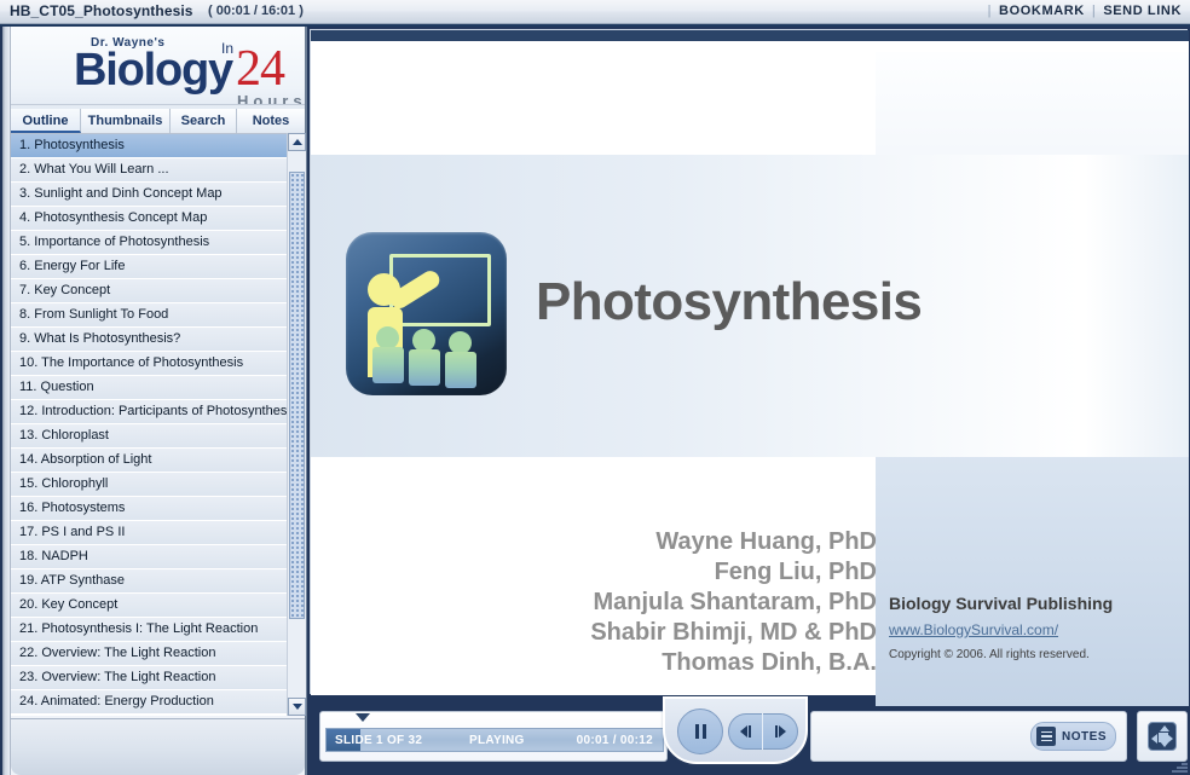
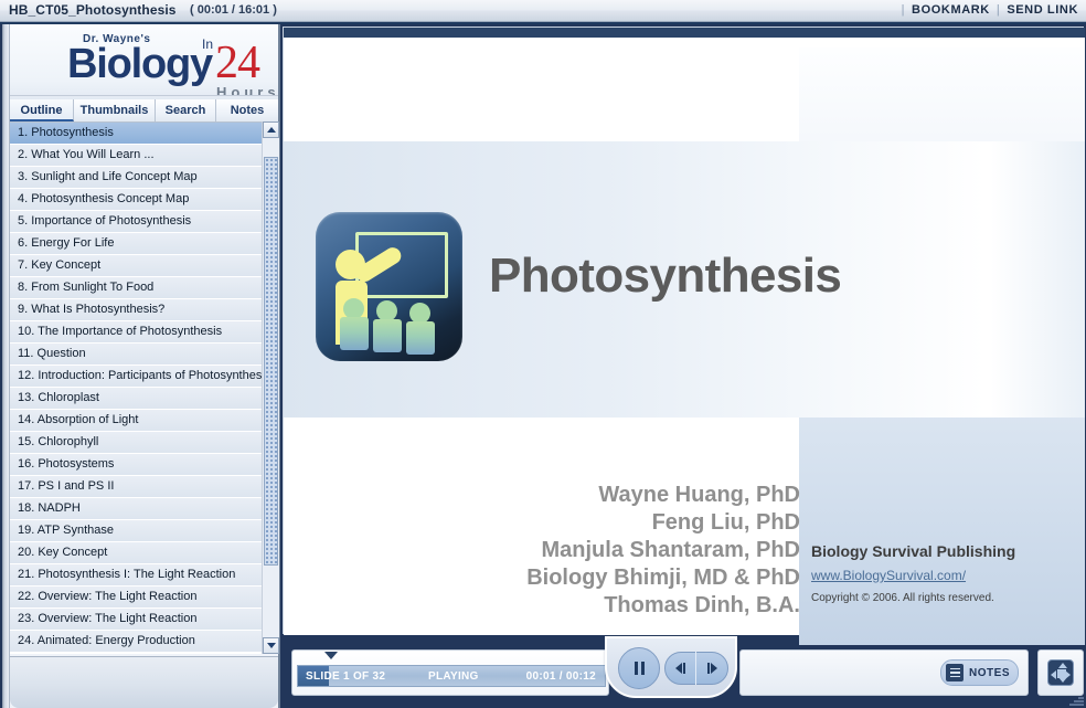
  HB_CT05_Photosynthesis
  ( 00:01 / 16:01 )
  | BOOKMARK | SEND LINK
  Dr. Wayne's
  Biology
  In
  24
  Hours
  Outline
  Thumbnails
  Search
  Notes
  1. Photosynthesis
  2. What You Will Learn ...
- 3. Sunlight and Dinh Concept Map
+ 3. Sunlight and Life Concept Map
  4. Photosynthesis Concept Map
  5. Importance of Photosynthesis
  6. Energy For Life
  7. Key Concept
  8. From Sunlight To Food
  9. What Is Photosynthesis?
  10. The Importance of Photosynthesis
  11. Question
  12. Introduction: Participants of Photosynthes
  13. Chloroplast
  14. Absorption of Light
  15. Chlorophyll
  16. Photosystems
  17. PS I and PS II
  18. NADPH
  19. ATP Synthase
  20. Key Concept
  21. Photosynthesis I: The Light Reaction
  22. Overview: The Light Reaction
  23. Overview: The Light Reaction
  24. Animated: Energy Production
  Photosynthesis
  Wayne Huang, PhD
  Feng Liu, PhD
  Manjula Shantaram, PhD
- Shabir Bhimji, MD & PhD
+ Biology Bhimji, MD & PhD
  Thomas Dinh, B.A.
  Biology Survival Publishing
  www.BiologySurvival.com/
  Copyright © 2006. All rights reserved.
  SLIDE 1 OF 32
  PLAYING
  00:01 / 00:12
  NOTES
